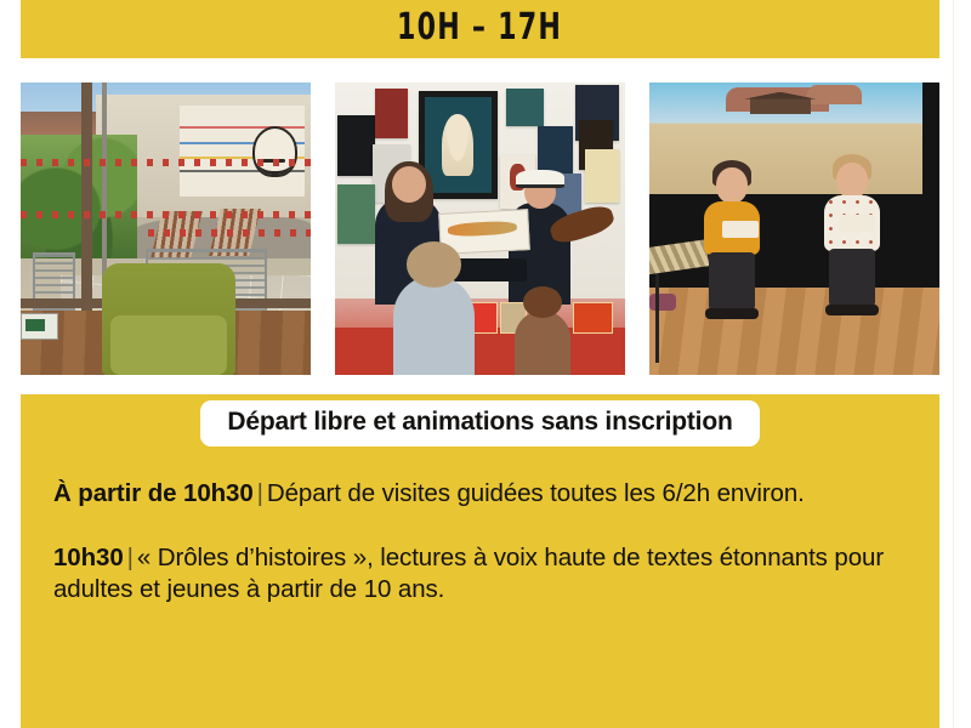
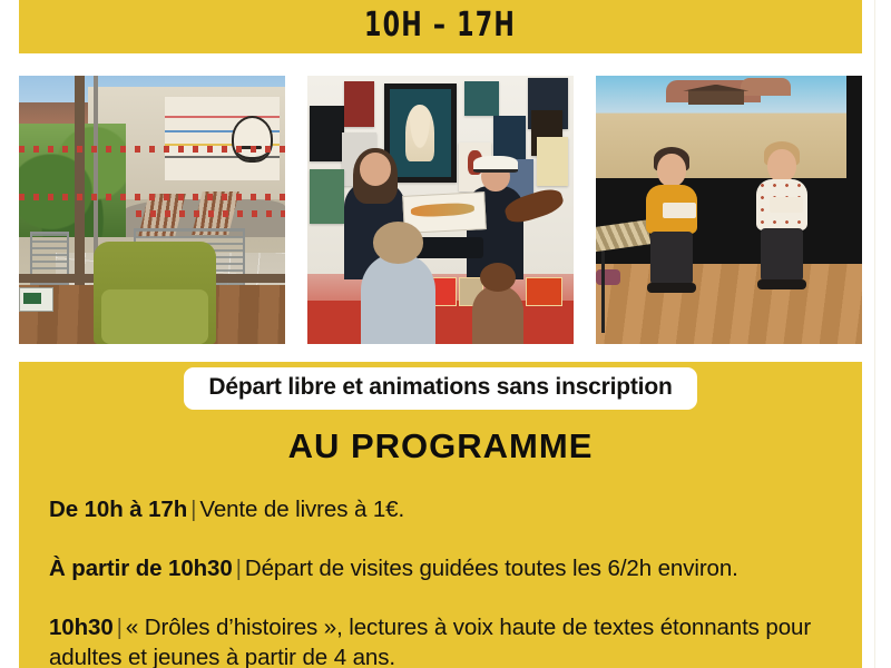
  10H – 17H
  Départ libre et animations sans inscription
+ AU PROGRAMME
+ De 10h à 17h | Vente de livres à 1€.
  À partir de 10h30 | Départ de visites guidées toutes les 6/2h environ.
- 10h30 | « Drôles d’histoires », lectures à voix haute de textes étonnants pour adultes et jeunes à partir de 10 ans.
+ 10h30 | « Drôles d’histoires », lectures à voix haute de textes étonnants pour adultes et jeunes à partir de 4 ans.
